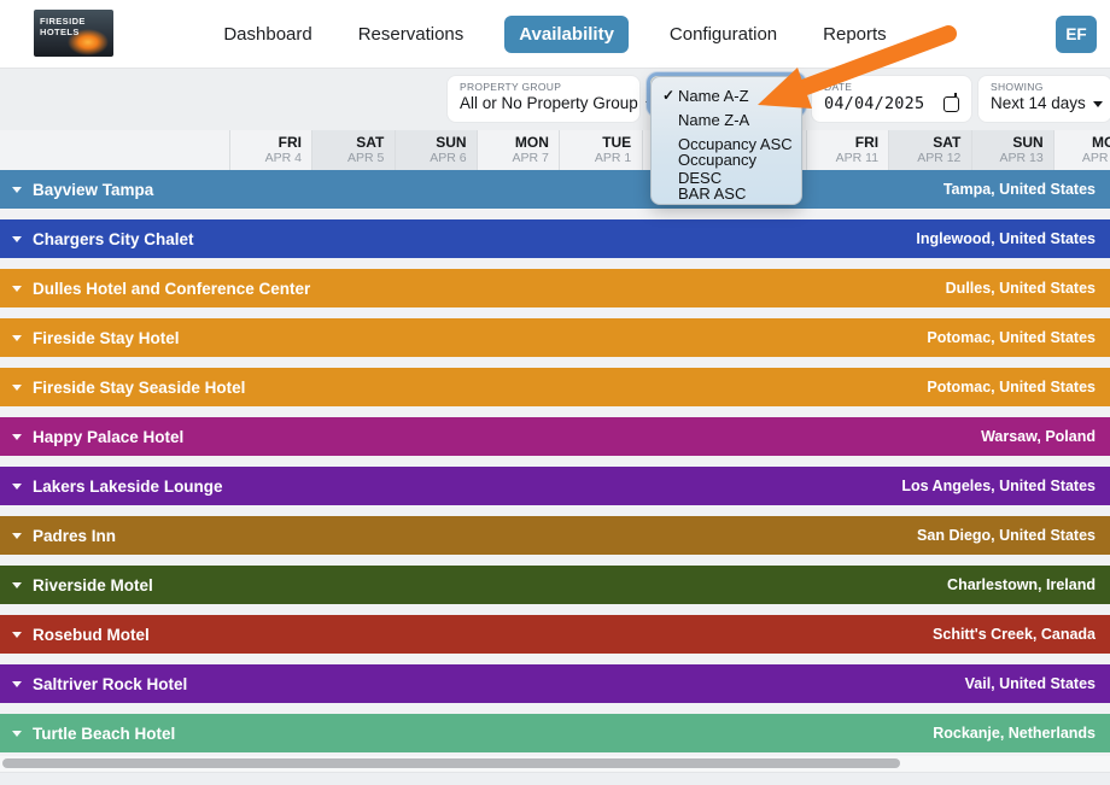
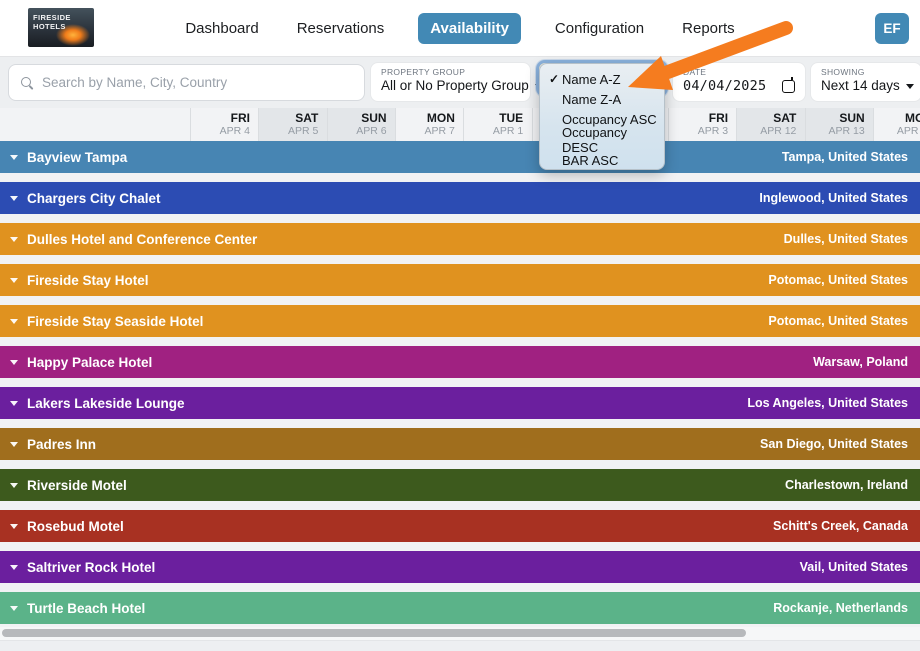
  FIRESIDE
  HOTELS
  Dashboard
  Reservations
  Availability
  Configuration
  Reports
  EF
+ Search by Name, City, Country
  PROPERTY GROUP
  All or No Property Group
  ATE
  04/04/2025
  SHOWING
  Next 14 days
  FRI
  APR 4
  SAT
  APR 5
  SUN
  APR 6
  MON
  APR 7
  TUE
  APR 1
  FRI
- APR 11
+ APR 3
  SAT
  APR 12
  SUN
  APR 13
  Bayview Tampa
  Tampa, United States
  Chargers City Chalet
  Inglewood, United States
  Dulles Hotel and Conference Center
  Dulles, United States
  Fireside Stay Hotel
  Potomac, United States
  Fireside Stay Seaside Hotel
  Potomac, United States
  Happy Palace Hotel
  Warsaw, Poland
  Lakers Lakeside Lounge
  Los Angeles, United States
  Padres Inn
  San Diego, United States
  Riverside Motel
  Charlestown, Ireland
  Rosebud Motel
  Schitt's Creek, Canada
  Saltriver Rock Hotel
  Vail, United States
  Turtle Beach Hotel
  Rockanje, Netherlands
  ✓
  Name A-Z
  Name Z-A
  Occupancy ASC
  Occupancy DESC
  BAR ASC
